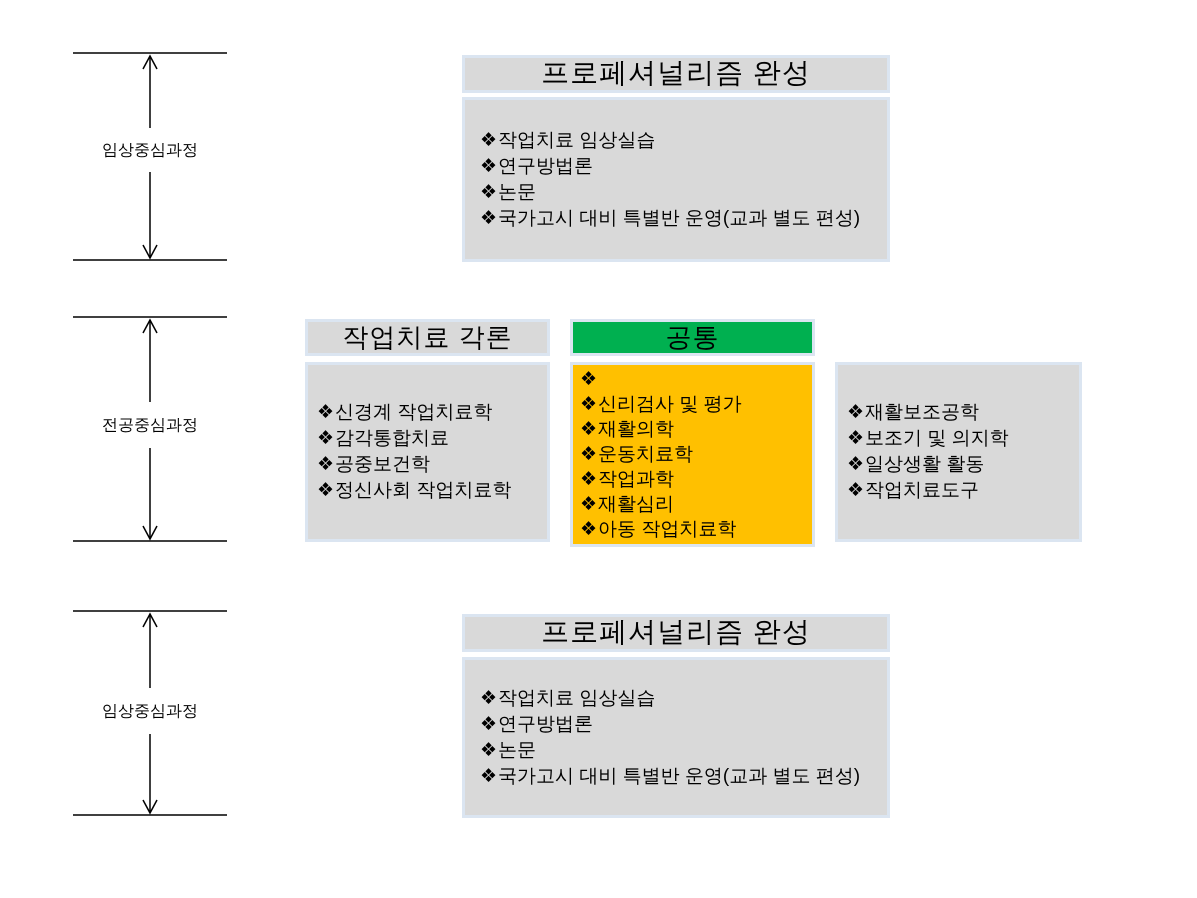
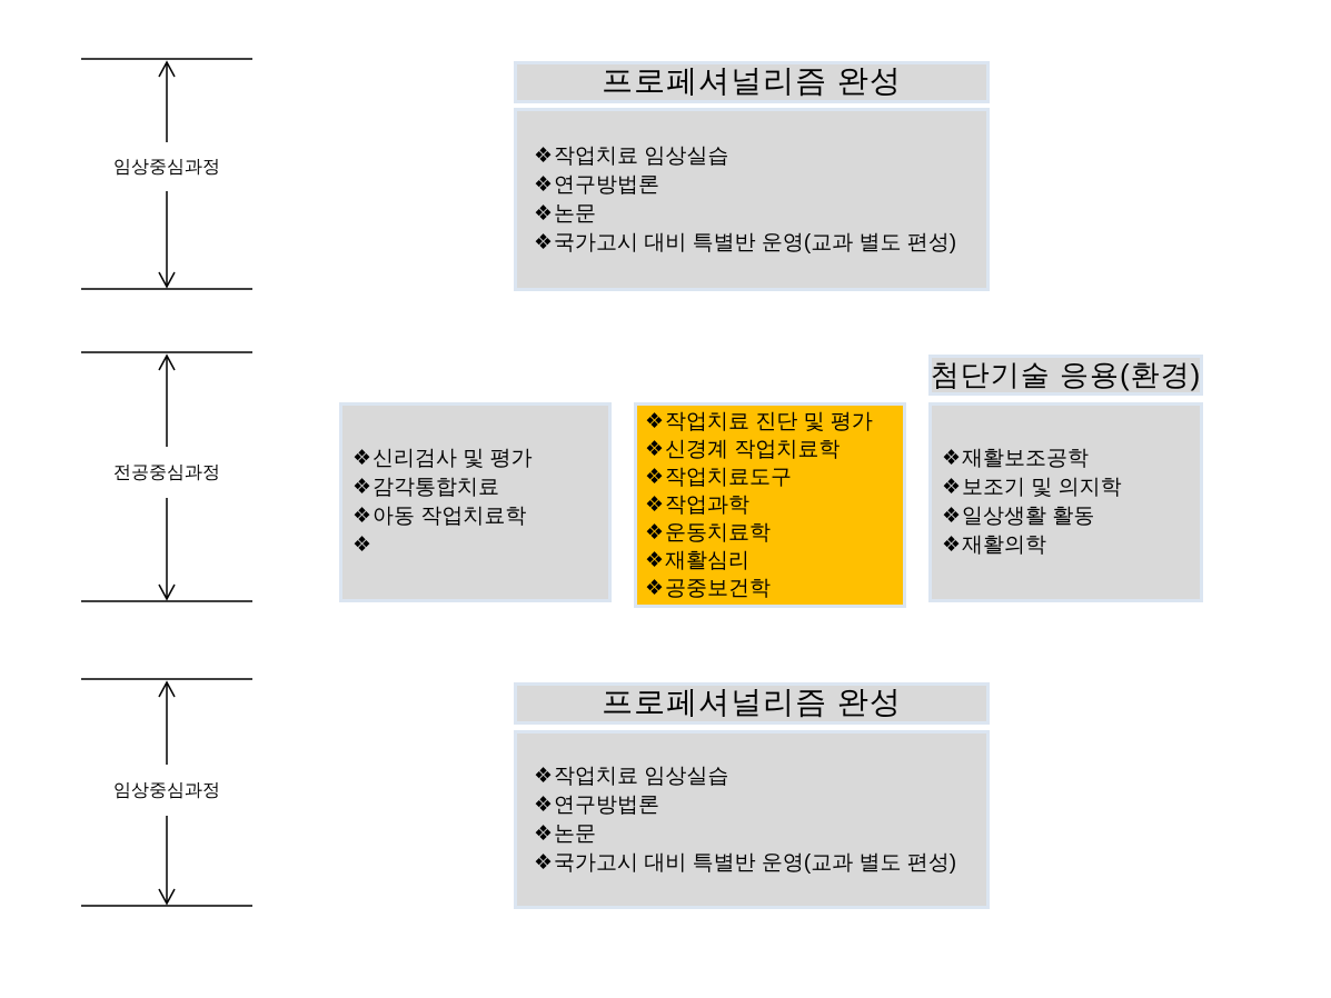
  임상중심과정
  전공중심과정
  임상중심과정
  프로페셔널리즘 완성
  ❖
  작업치료 임상실습
  ❖
  연구방법론
  ❖
  논문
  ❖
  국가고시 대비 특별반 운영(교과 별도 편성)
- 작업치료 각론
  ❖
- 신경계 작업치료학
+ 신리검사 및 평가
  ❖
  감각통합치료
  ❖
- 공중보건학
+ 아동 작업치료학
  ❖
- 정신사회 작업치료학
- 공통
  ❖
+ 작업치료 진단 및 평가
  ❖
- 신리검사 및 평가
+ 신경계 작업치료학
  ❖
- 재활의학
+ 작업치료도구
  ❖
- 운동치료학
+ 작업과학
  ❖
- 작업과학
+ 운동치료학
  ❖
  재활심리
  ❖
- 아동 작업치료학
+ 공중보건학
+ 첨단기술 응용(환경)
  ❖
  재활보조공학
  ❖
  보조기 및 의지학
  ❖
  일상생활 활동
  ❖
- 작업치료도구
+ 재활의학
  프로페셔널리즘 완성
  ❖
  작업치료 임상실습
  ❖
  연구방법론
  ❖
  논문
  ❖
  국가고시 대비 특별반 운영(교과 별도 편성)
